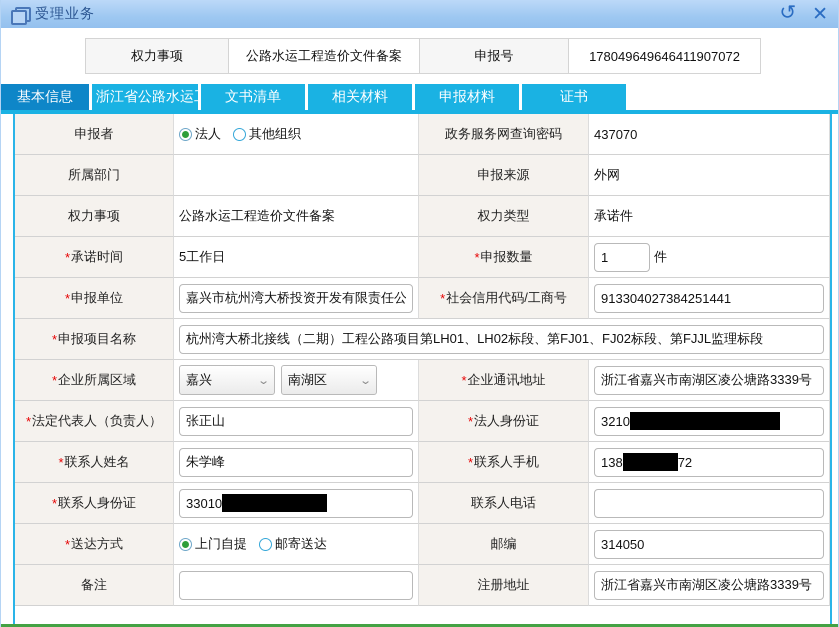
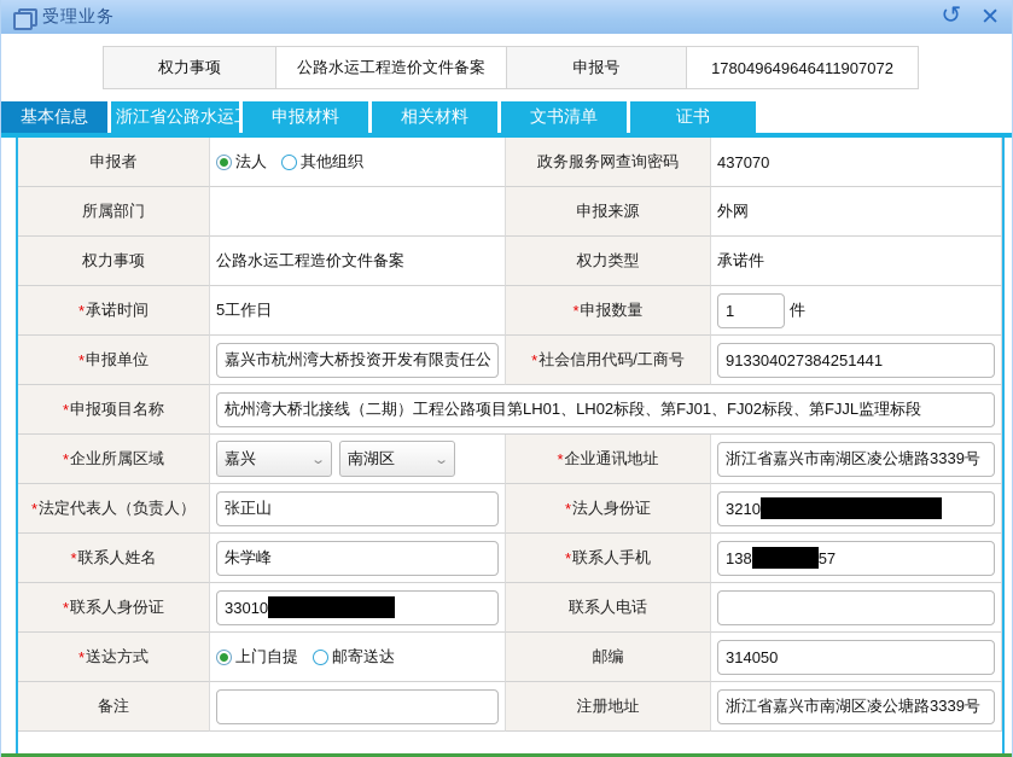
  受理业务
  ↺
  ✕
  权力事项
  公路水运工程造价文件备案
  申报号
  178049649646411907072
  基本信息
  浙江省公路水运
- 文书清单
+ 申报材料
  相关材料
- 申报材料
+ 文书清单
  证书
  申报者
  法人
  其他组织
  政务服务网查询密码
  437070
  所属部门
  申报来源
  外网
  权力事项
  公路水运工程造价文件备案
  权力类型
  承诺件
  *
  承诺时间
  5工作日
  *
  申报数量
  1
  件
  *
  申报单位
  嘉兴市杭州湾大桥投资开发有限责任公
  *
  社会信用代码/工商号
  913304027384251441
  *
  申报项目名称
  杭州湾大桥北接线（二期）工程公路项目第LH01、LH02标段、第FJ01、FJ02标段、第FJJL监理标段
  *
  企业所属区域
  嘉兴
  ⌄
  南湖区
  ⌄
  *
  企业通讯地址
  浙江省嘉兴市南湖区凌公塘路3339号
  *
  法定代表人（负责人）
  张正山
  *
  法人身份证
  3210
  *
  联系人姓名
  朱学峰
  *
  联系人手机
  138
- 72
+ 57
  *
  联系人身份证
  33010
  联系人电话
  *
  送达方式
  上门自提
  邮寄送达
  邮编
  314050
  备注
  注册地址
  浙江省嘉兴市南湖区凌公塘路3339号
